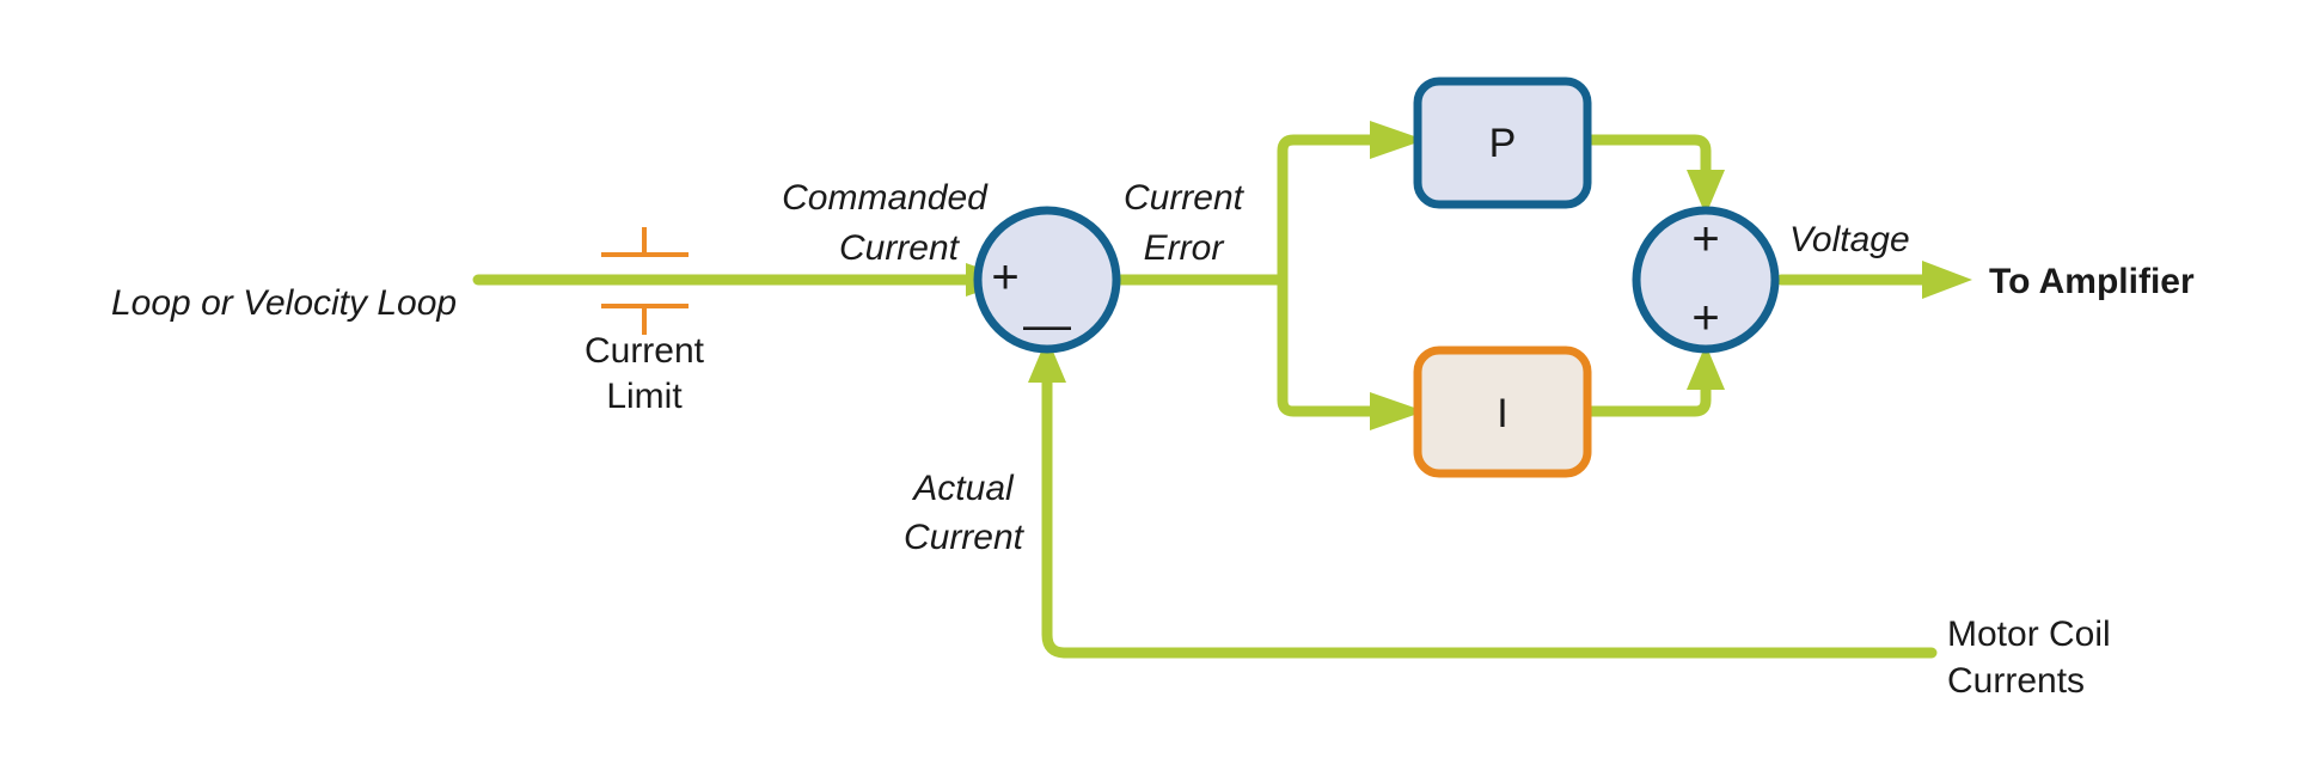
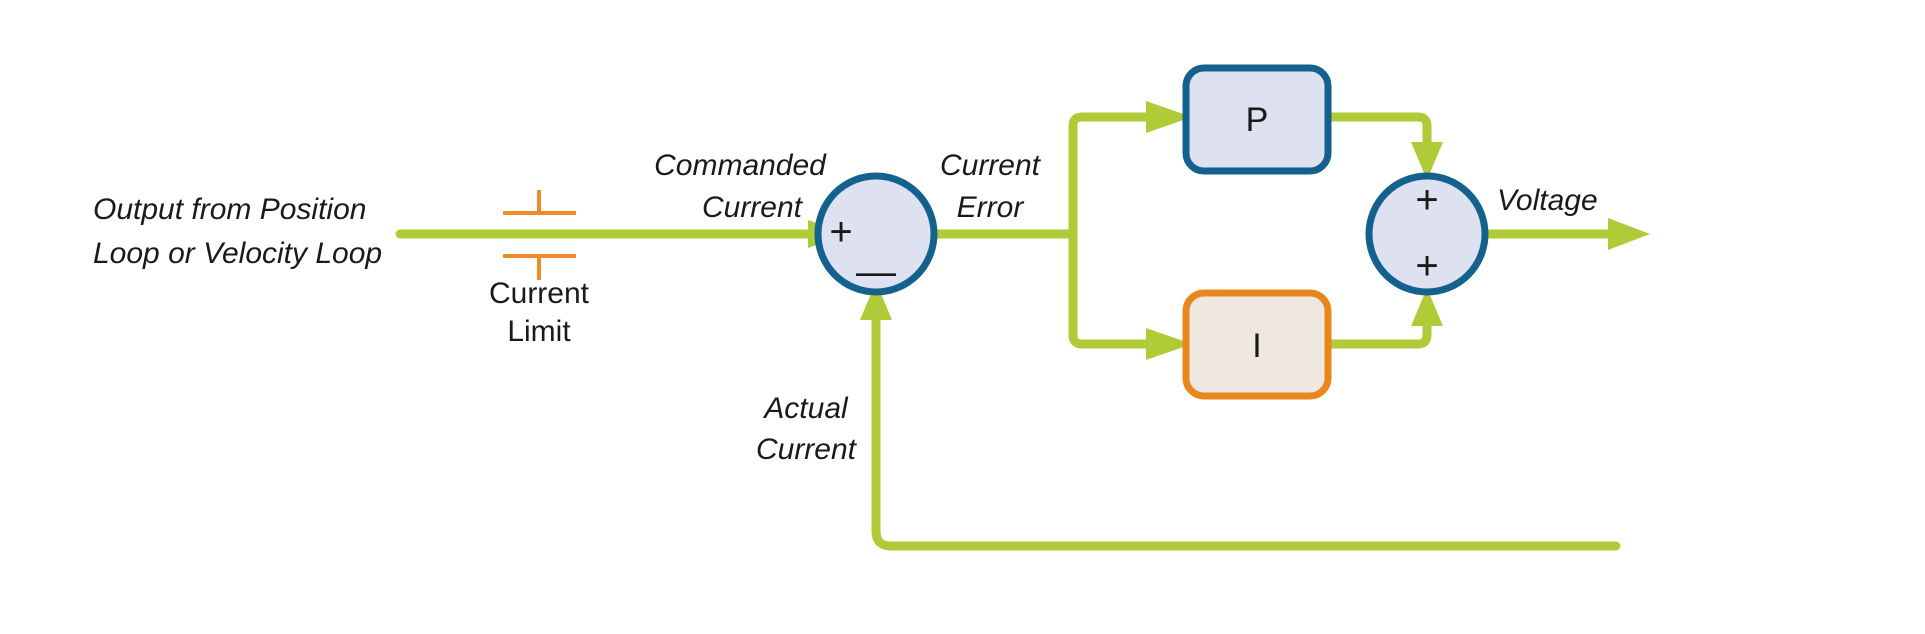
  +
  —
  P
  I
  +
  +
+ Output from Position
  Loop or Velocity Loop
  Current
  Limit
  Commanded
  Current
  Current
  Error
  Actual
  Current
  Voltage
- To Amplifier
- Motor Coil
- Currents
